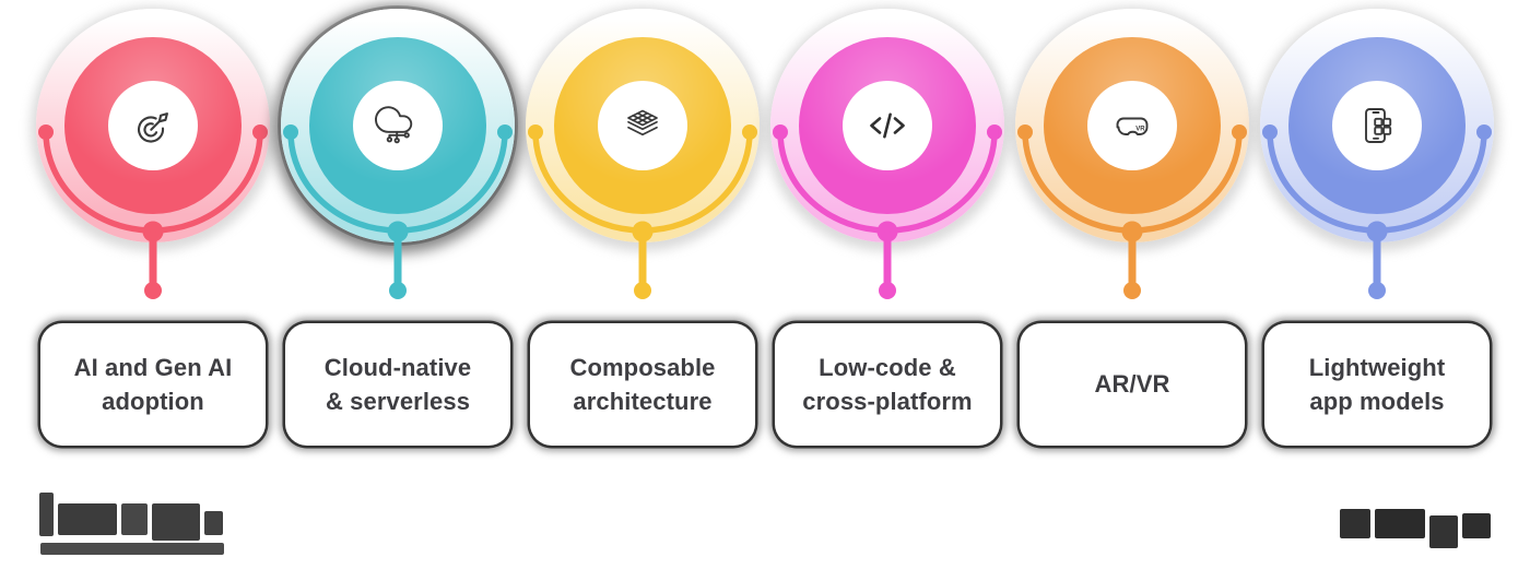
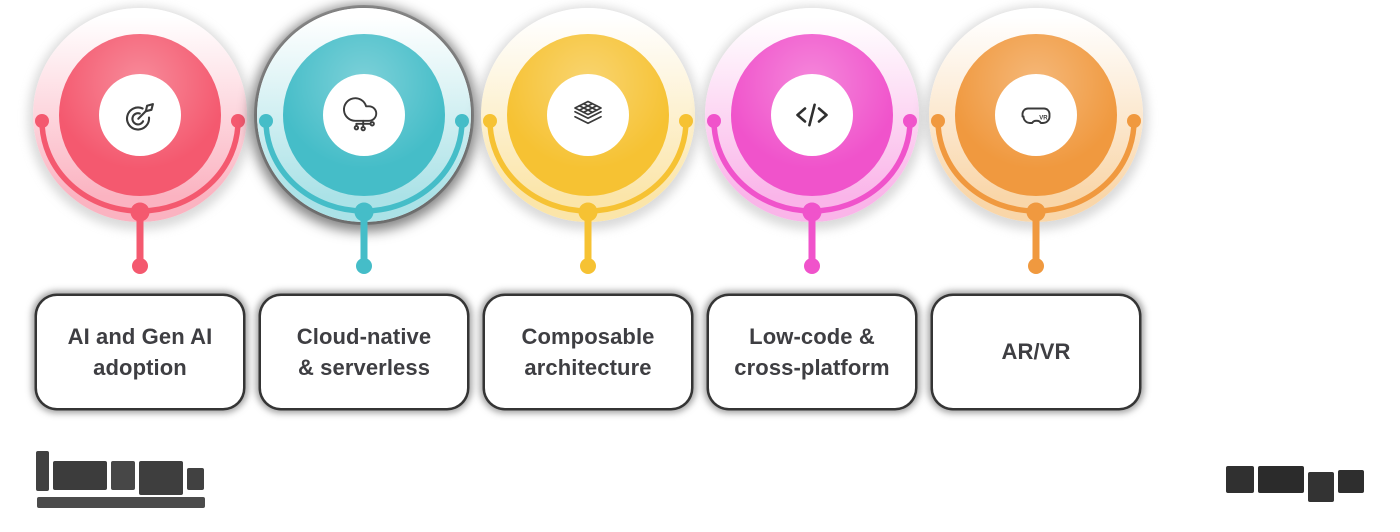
  AI and Gen AI
  adoption
  Cloud-native
  & serverless
  Composable
  architecture
  Low-code &
  cross-platform
  AR/VR
- Lightweight
- app models
